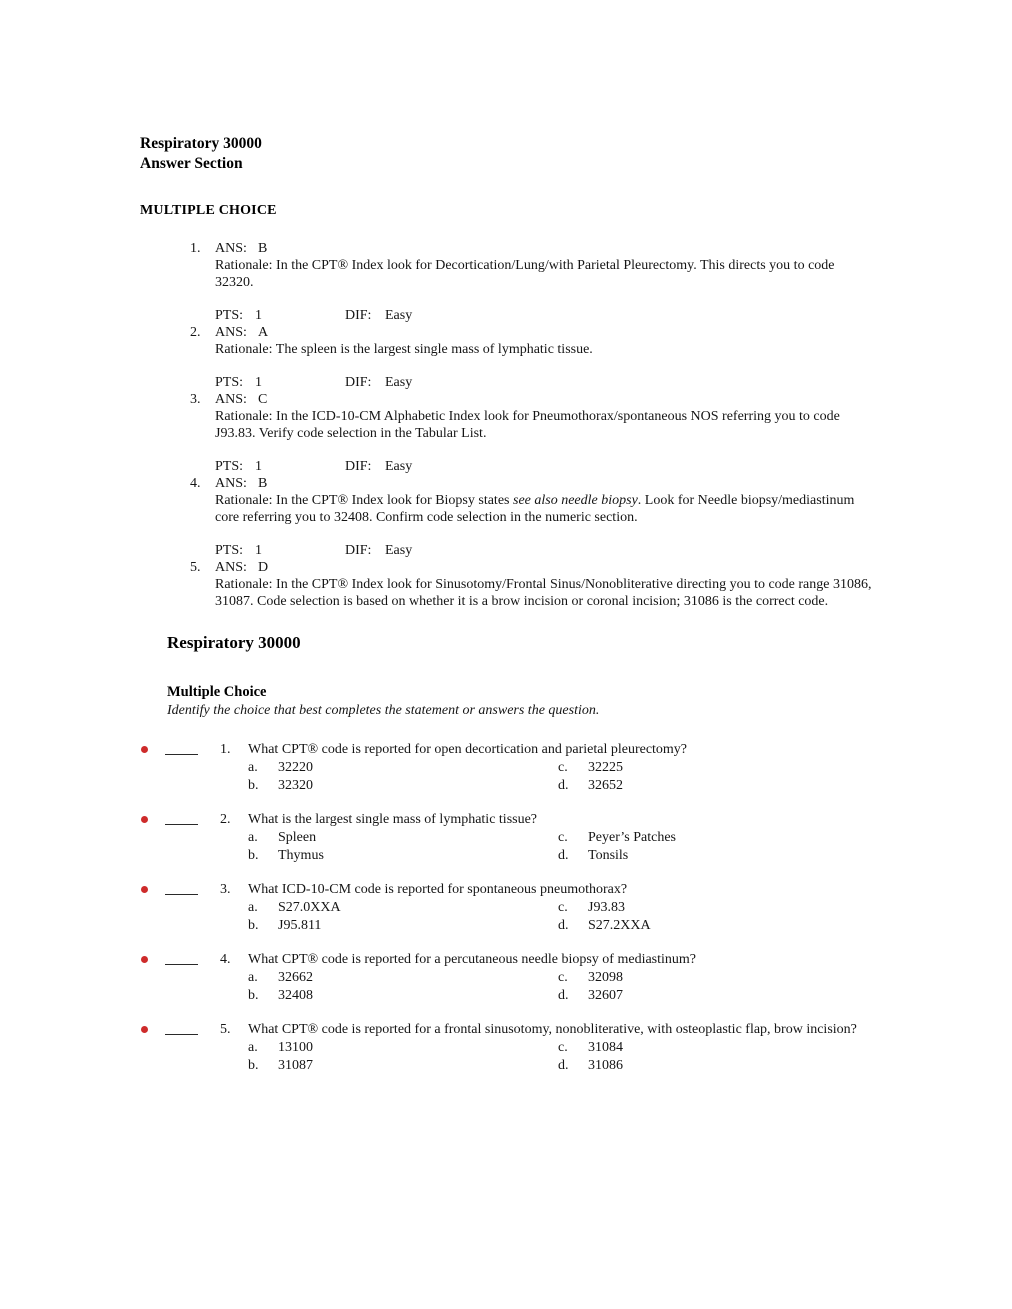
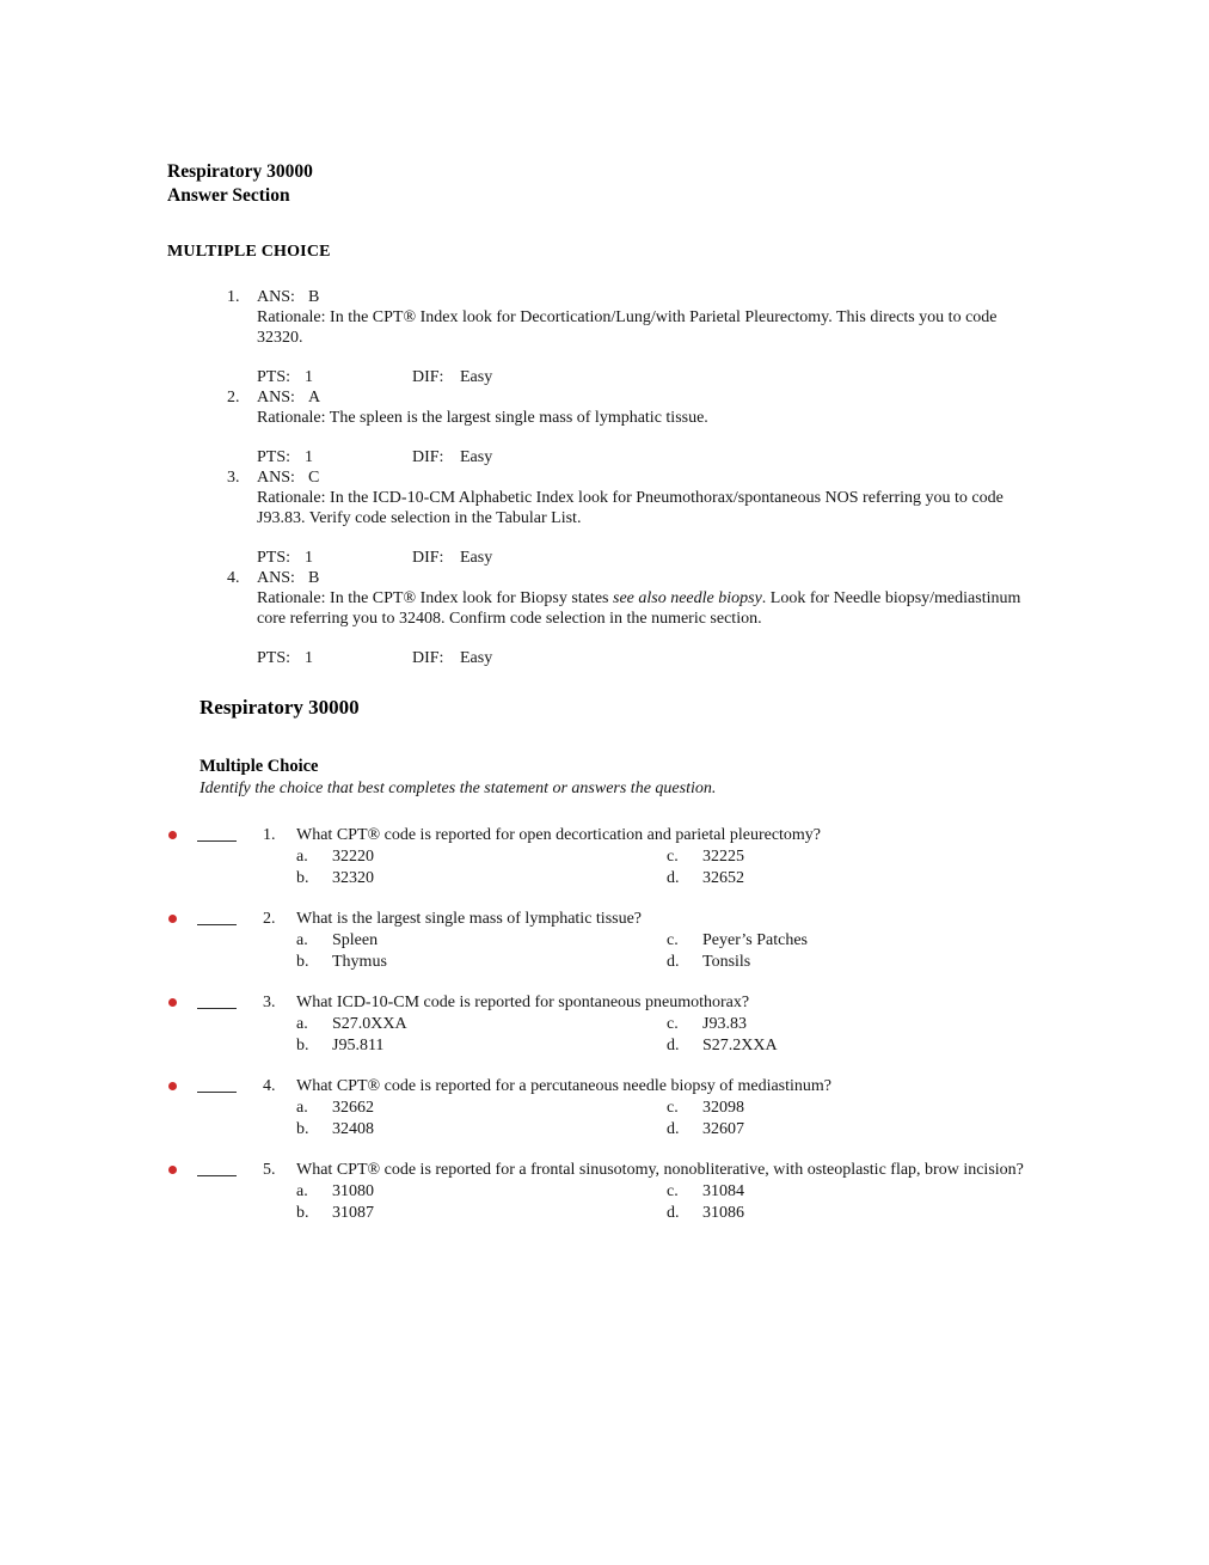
  Respiratory 30000
  Answer Section
  MULTIPLE CHOICE
  1.
  ANS: B
  Rationale: In the CPT® Index look for Decortication/Lung/with Parietal Pleurectomy. This directs you to code 32320.
  PTS: 1 DIF: Easy
  2.
  ANS: A
  Rationale: The spleen is the largest single mass of lymphatic tissue.
  PTS: 1 DIF: Easy
  3.
  ANS: C
  Rationale: In the ICD-10-CM Alphabetic Index look for Pneumothorax/spontaneous NOS referring you to code J93.83. Verify code selection in the Tabular List.
  PTS: 1 DIF: Easy
  4.
  ANS: B
  Rationale: In the CPT® Index look for Biopsy states see also needle biopsy. Look for Needle biopsy/mediastinum core referring you to 32408. Confirm code selection in the numeric section.
  PTS: 1 DIF: Easy
- 5.
- ANS: D
- Rationale: In the CPT® Index look for Sinusotomy/Frontal Sinus/Nonobliterative directing you to code range 31086, 31087. Code selection is based on whether it is a brow incision or coronal incision; 31086 is the correct code.
  Respiratory 30000
  Multiple Choice
  Identify the choice that best completes the statement or answers the question.
  1. What CPT® code is reported for open decortication and parietal pleurectomy?
  a.
  32220
  c.
  32225
  b.
  32320
  d.
  32652
  2. What is the largest single mass of lymphatic tissue?
  a.
  Spleen
  c.
  Peyer’s Patches
  b.
  Thymus
  d.
  Tonsils
  3. What ICD-10-CM code is reported for spontaneous pneumothorax?
  a.
  S27.0XXA
  c.
  J93.83
  b.
  J95.811
  d.
  S27.2XXA
  4. What CPT® code is reported for a percutaneous needle biopsy of mediastinum?
  a.
  32662
  c.
  32098
  b.
  32408
  d.
  32607
  5. What CPT® code is reported for a frontal sinusotomy, nonobliterative, with osteoplastic flap, brow incision?
  a.
- 13100
+ 31080
  c.
  31084
  b.
  31087
  d.
  31086
